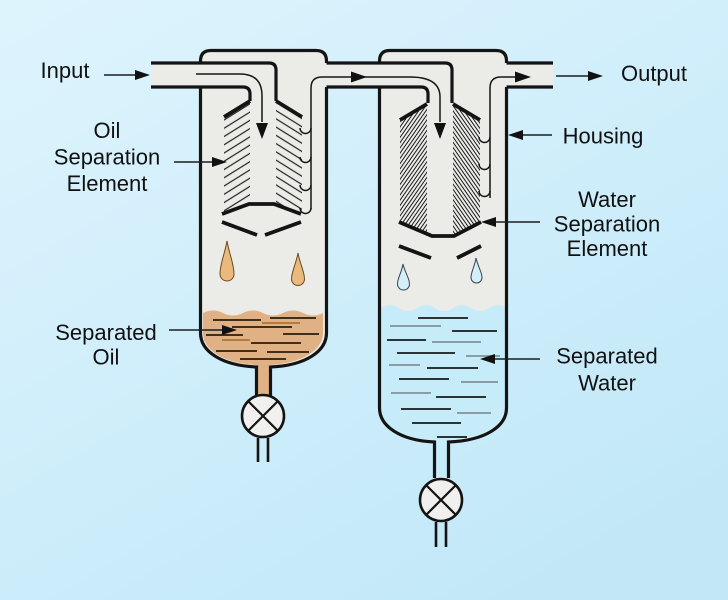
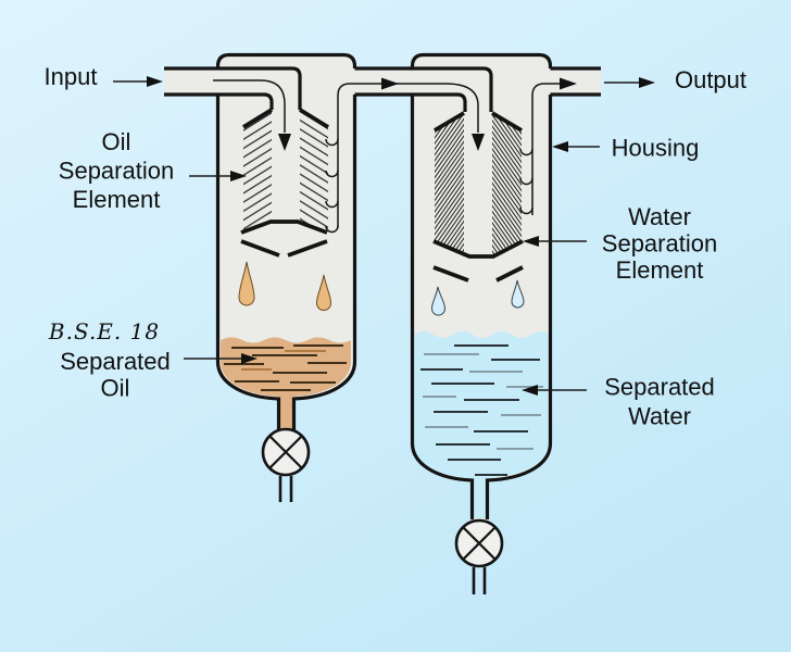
  Input
  Output
  Oil
  Separation
  Element
  Housing
  Water
  Separation
  Element
+ B.S.E. 18
  Separated
  Oil
  Separated
  Water
